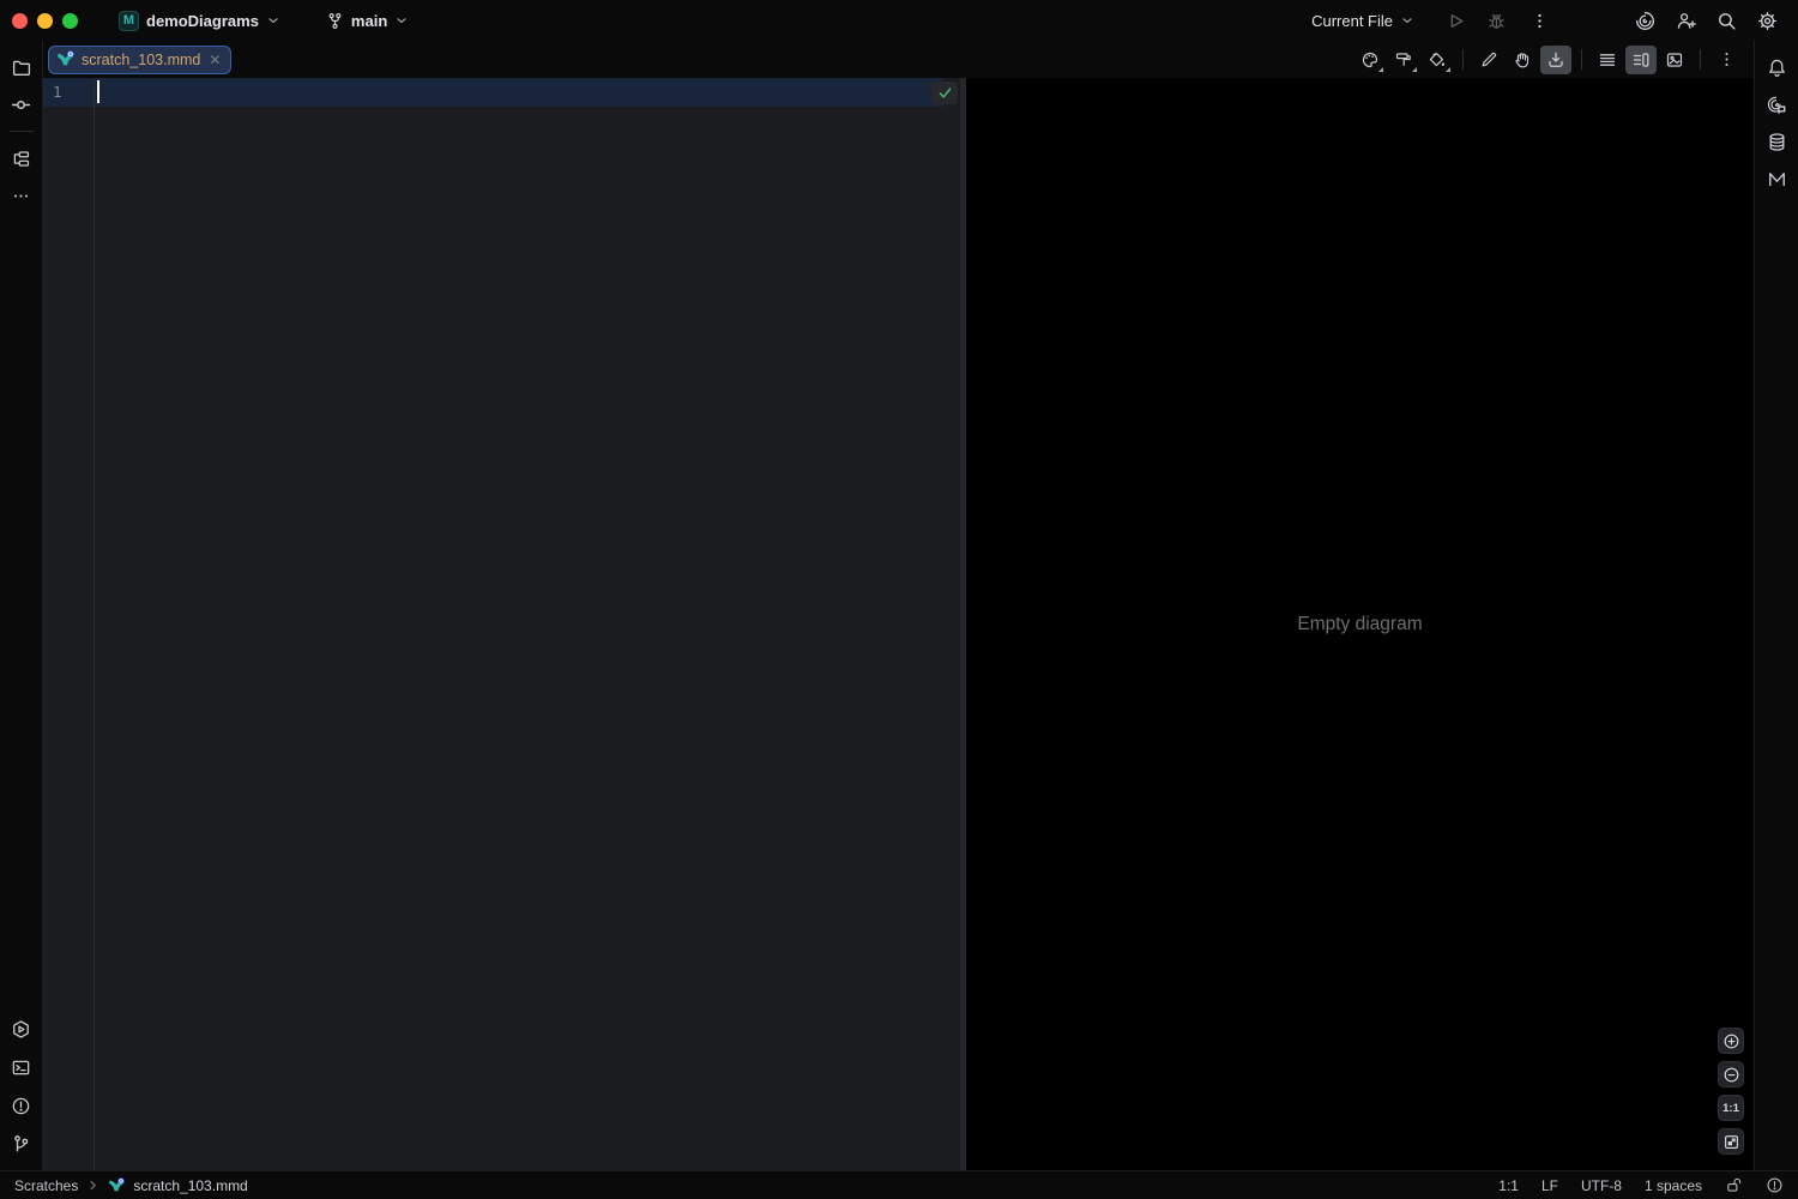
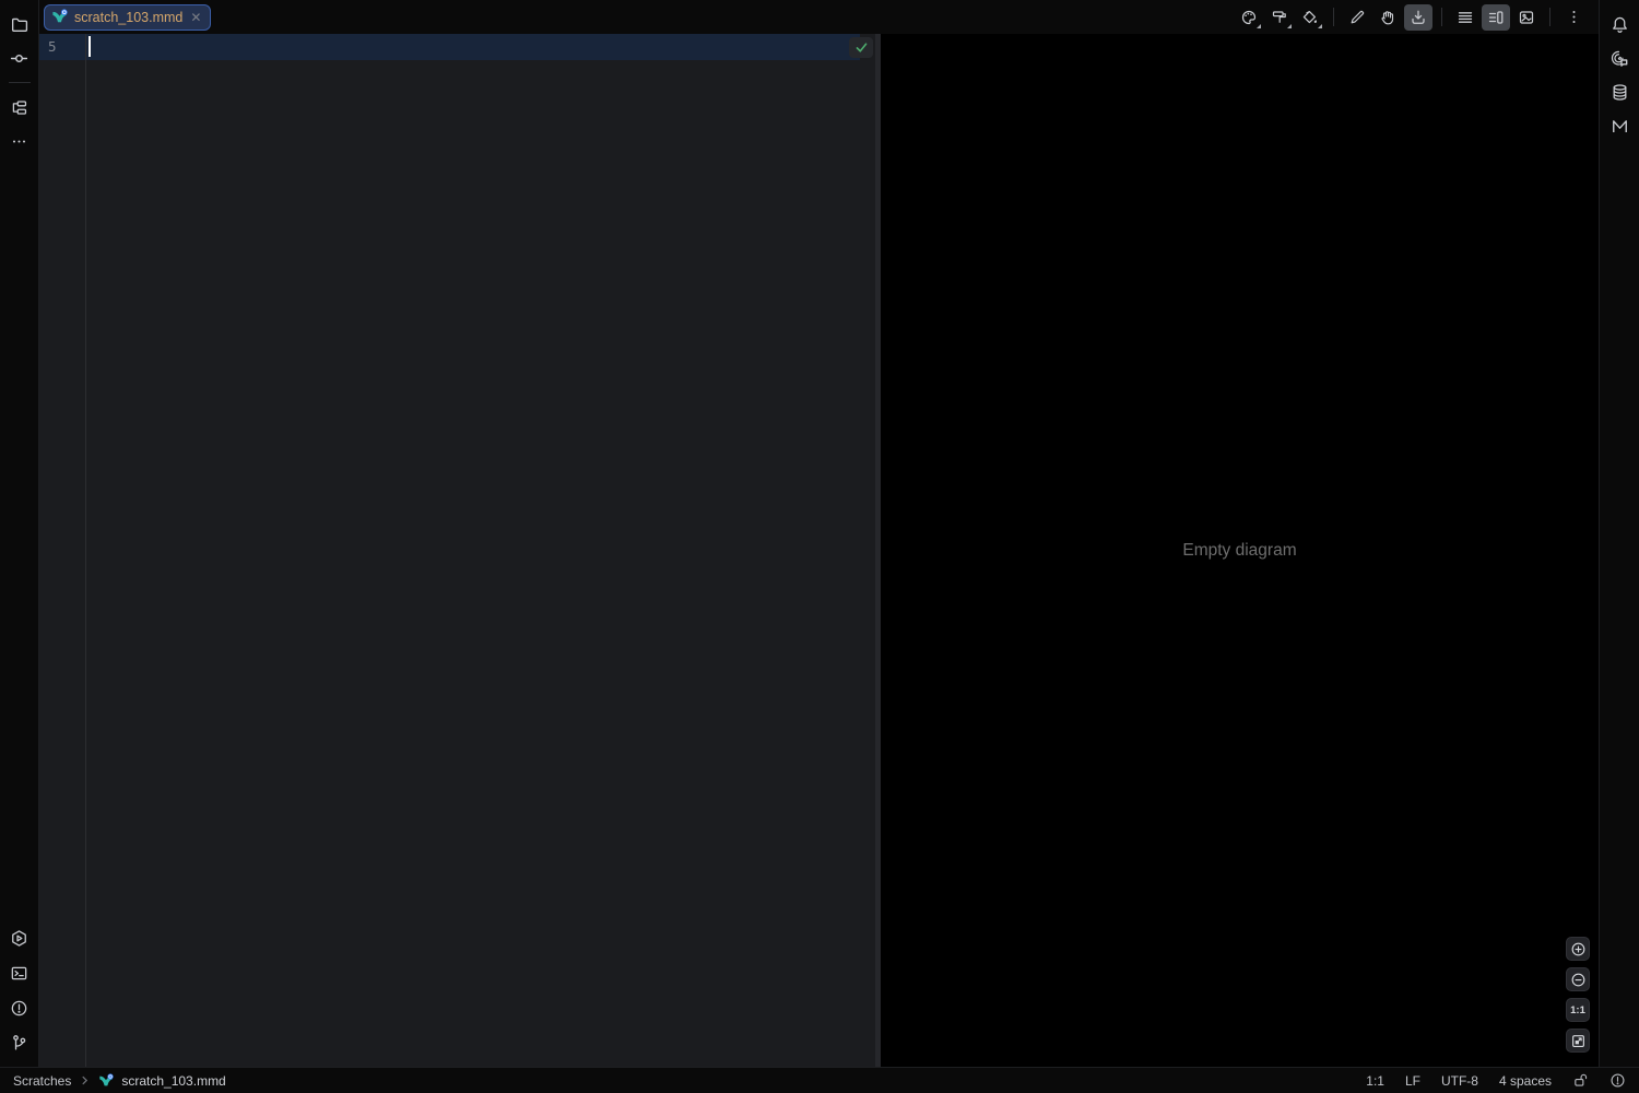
- M
- demoDiagrams
- main
- Current File
  scratch_103.mmd
  ✕
- 1
+ 5
  Empty diagram
  1:1
  Scratches
  scratch_103.mmd
  1:1
  LF
  UTF-8
- 1 spaces
+ 4 spaces
